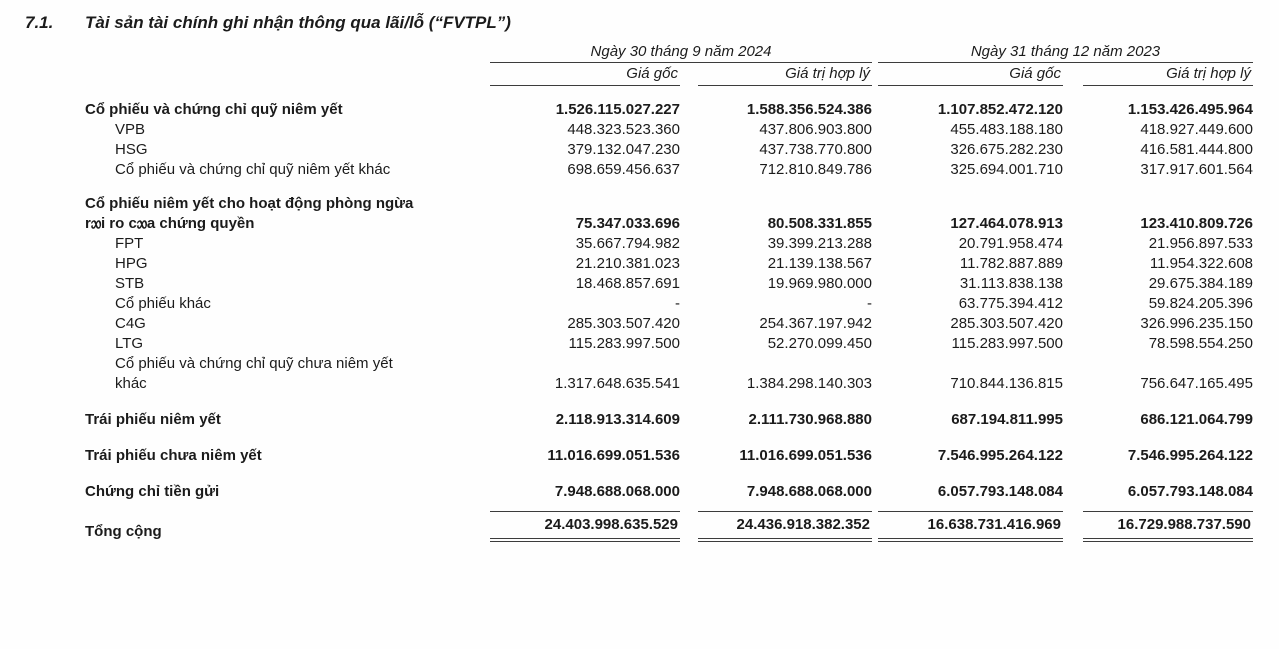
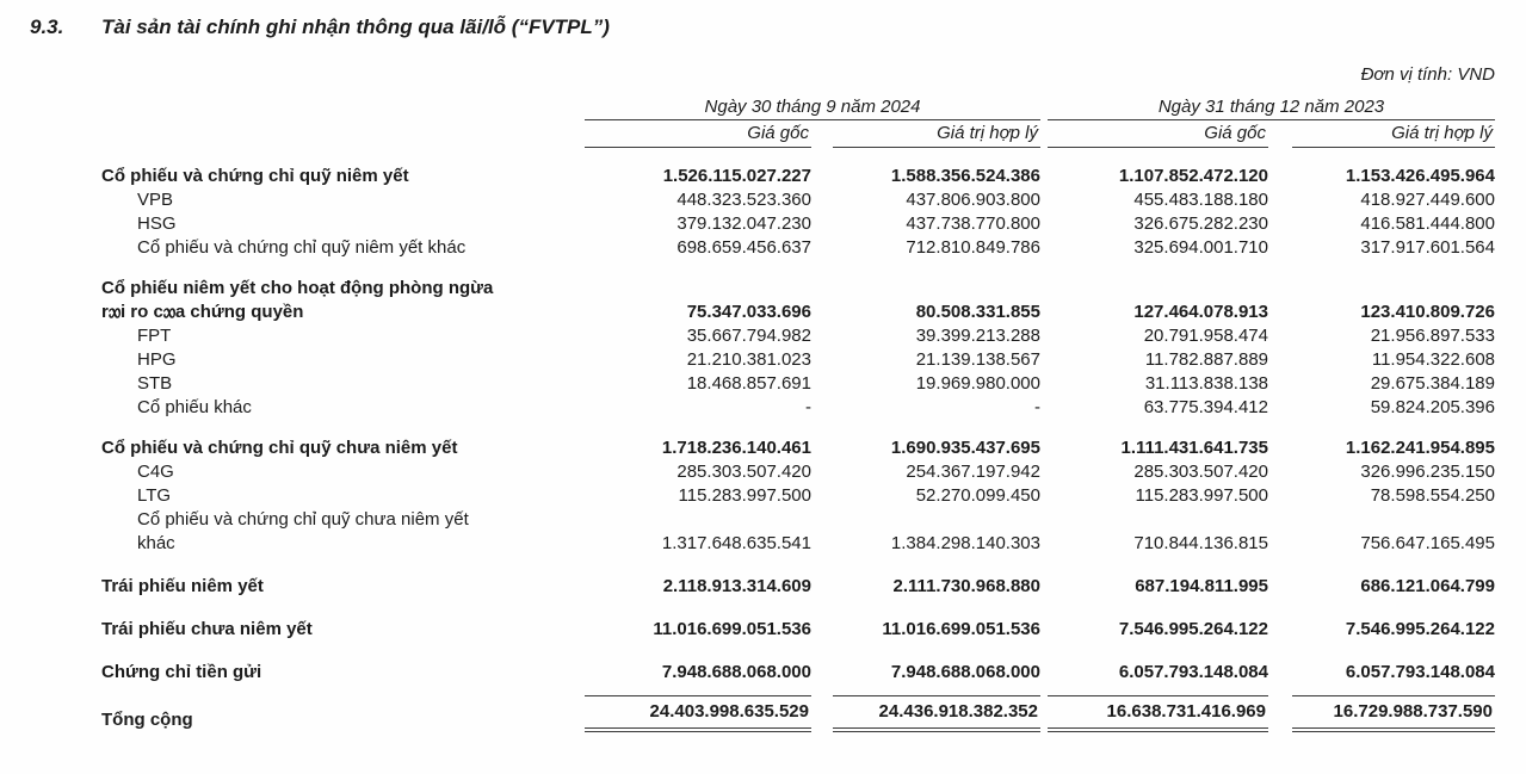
- 7.1. Tài sản tài chính ghi nhận thông qua lãi/lỗ (“FVTPL”)
+ 9.3. Tài sản tài chính ghi nhận thông qua lãi/lỗ (“FVTPL”)
+ Đơn vị tính: VND
  	Ngày 30 tháng 9 năm 2024	Ngày 31 tháng 12 năm 2023
  	Giá gốc	Giá trị hợp lý	Giá gốc	Giá trị hợp lý
  Cổ phiếu và chứng chỉ quỹ niêm yết	1.526.115.027.227	1.588.356.524.386	1.107.852.472.120	1.153.426.495.964
  VPB	448.323.523.360	437.806.903.800	455.483.188.180	418.927.449.600
  HSG	379.132.047.230	437.738.770.800	326.675.282.230	416.581.444.800
  Cổ phiếu và chứng chỉ quỹ niêm yết khác	698.659.456.637	712.810.849.786	325.694.001.710	317.917.601.564
  Cổ phiếu niêm yết cho hoạt động phòng ngừa rᤑi ro cᤑa chứng quyền	75.347.033.696	80.508.331.855	127.464.078.913	123.410.809.726
  FPT	35.667.794.982	39.399.213.288	20.791.958.474	21.956.897.533
  HPG	21.210.381.023	21.139.138.567	11.782.887.889	11.954.322.608
  STB	18.468.857.691	19.969.980.000	31.113.838.138	29.675.384.189
  Cổ phiếu khác	-	-	63.775.394.412	59.824.205.396
+ Cổ phiếu và chứng chỉ quỹ chưa niêm yết	1.718.236.140.461	1.690.935.437.695	1.111.431.641.735	1.162.241.954.895
  C4G	285.303.507.420	254.367.197.942	285.303.507.420	326.996.235.150
  LTG	115.283.997.500	52.270.099.450	115.283.997.500	78.598.554.250
  Cổ phiếu và chứng chỉ quỹ chưa niêm yết khác	1.317.648.635.541	1.384.298.140.303	710.844.136.815	756.647.165.495
  Trái phiếu niêm yết	2.118.913.314.609	2.111.730.968.880	687.194.811.995	686.121.064.799
  Trái phiếu chưa niêm yết	11.016.699.051.536	11.016.699.051.536	7.546.995.264.122	7.546.995.264.122
  Chứng chỉ tiền gửi	7.948.688.068.000	7.948.688.068.000	6.057.793.148.084	6.057.793.148.084
  Tổng cộng	24.403.998.635.529	24.436.918.382.352	16.638.731.416.969	16.729.988.737.590
